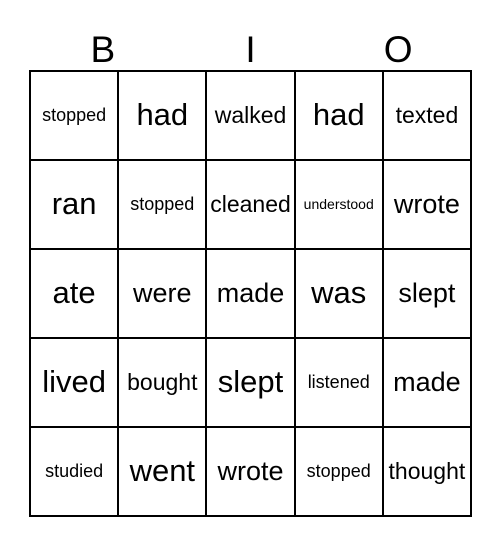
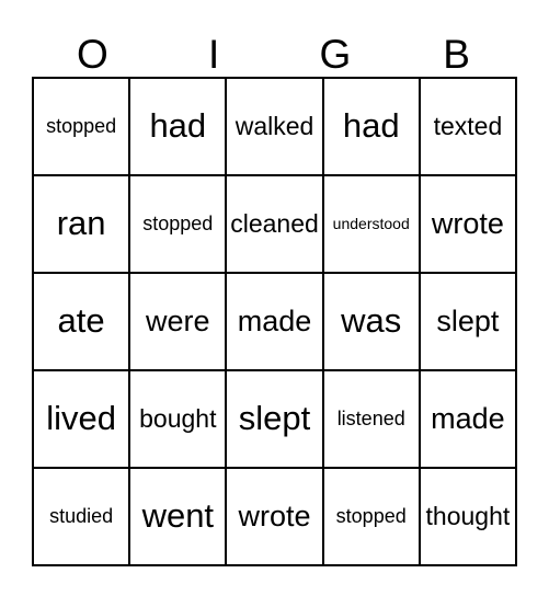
- B
+ O
  I
+ G
- O
+ B
  stopped
  had
  walked
  had
  texted
  ran
  stopped
  cleaned
  understood
  wrote
  ate
  were
  made
  was
  slept
  lived
  bought
  slept
  listened
  made
  studied
  went
  wrote
  stopped
  thought
